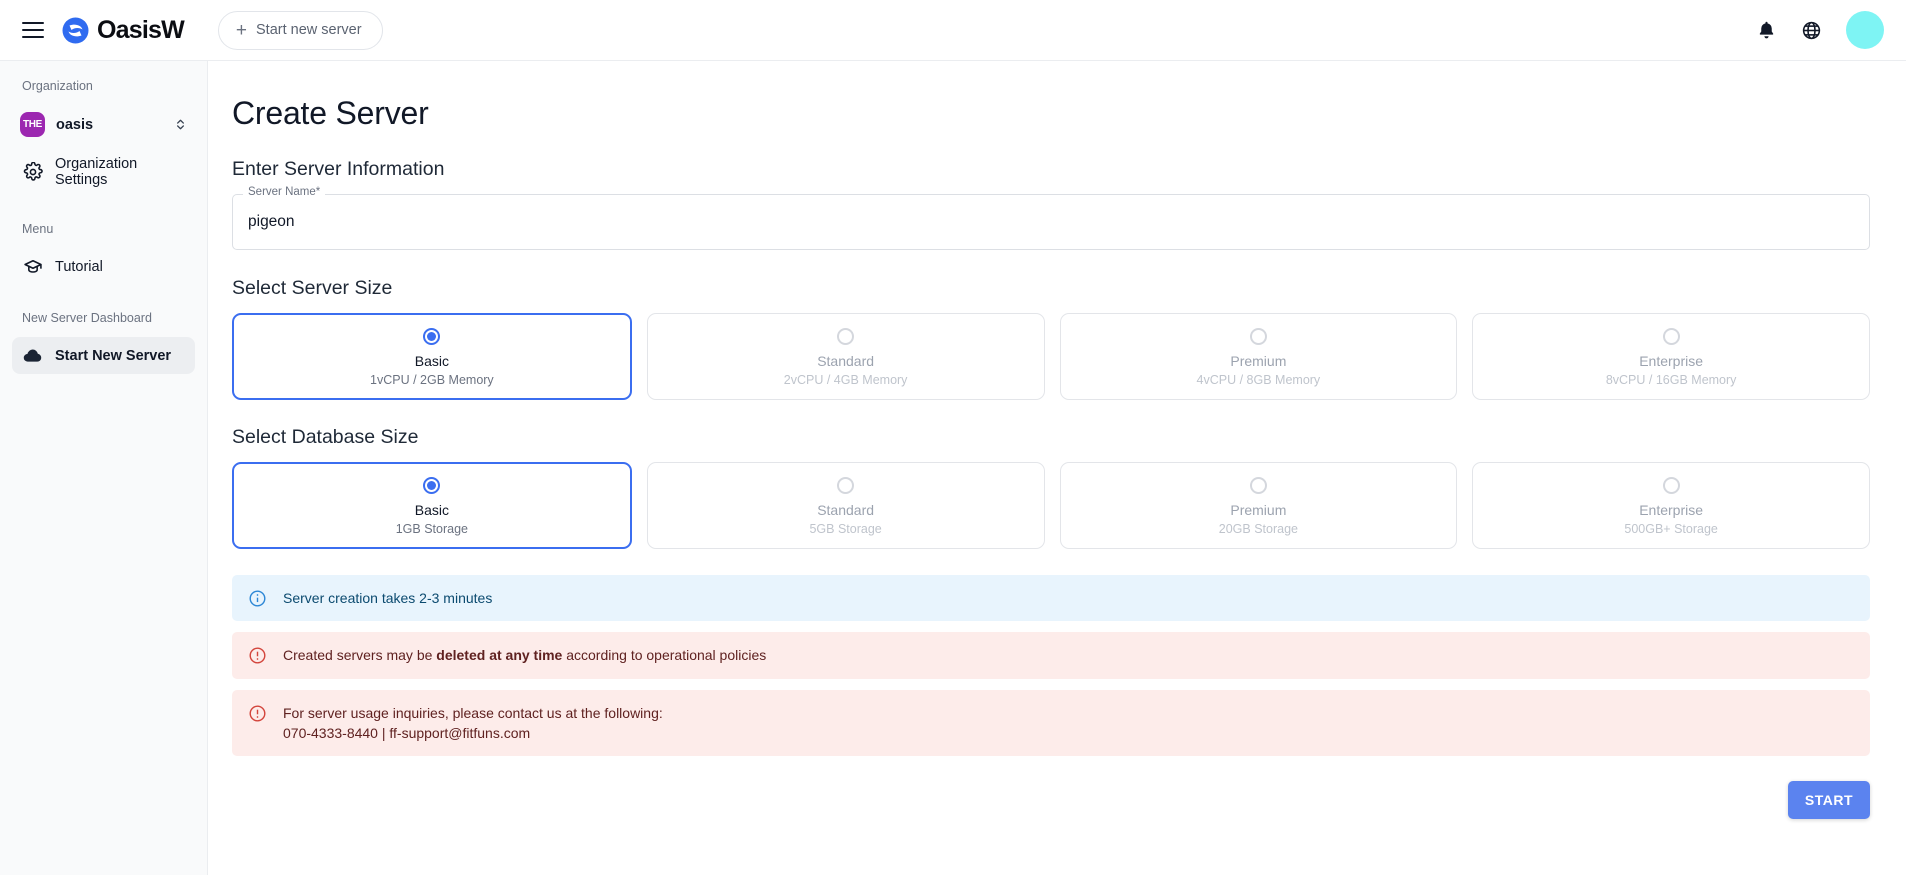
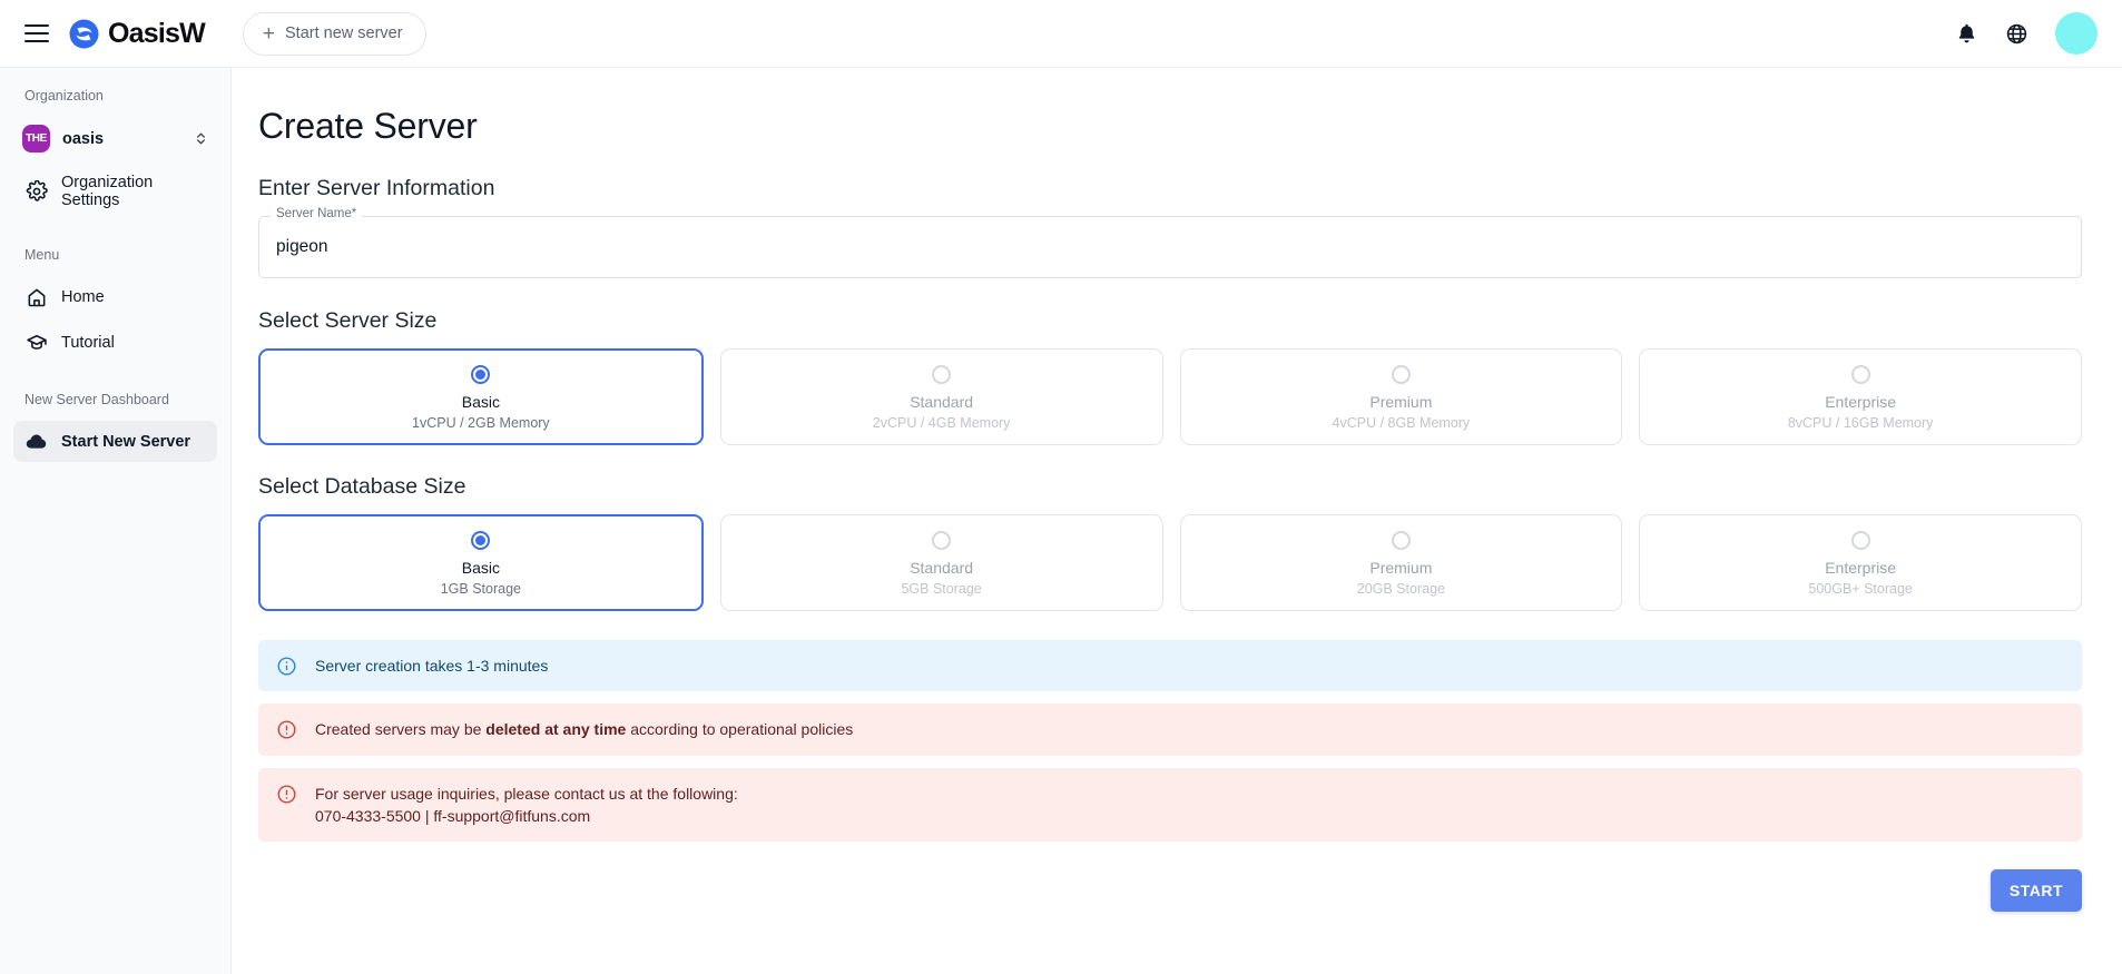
  OasisW
  +
  Start new server
  Organization
  THE
  oasis
  Organization Settings
  Menu
+ Home
  Tutorial
  New Server Dashboard
  Start New Server
  Create Server
  Enter Server Information
  pigeon
  Server Name*
  Select Server Size
  Basic
  1vCPU / 2GB Memory
  Standard
  2vCPU / 4GB Memory
  Premium
  4vCPU / 8GB Memory
  Enterprise
  8vCPU / 16GB Memory
  Select Database Size
  Basic
  1GB Storage
  Standard
  5GB Storage
  Premium
  20GB Storage
  Enterprise
  500GB+ Storage
- Server creation takes 2-3 minutes
+ Server creation takes 1-3 minutes
  Created servers may be deleted at any time according to operational policies
  For server usage inquiries, please contact us at the following:
- 070-4333-8440 | ff-support@fitfuns.com
+ 070-4333-5500 | ff-support@fitfuns.com
  START
